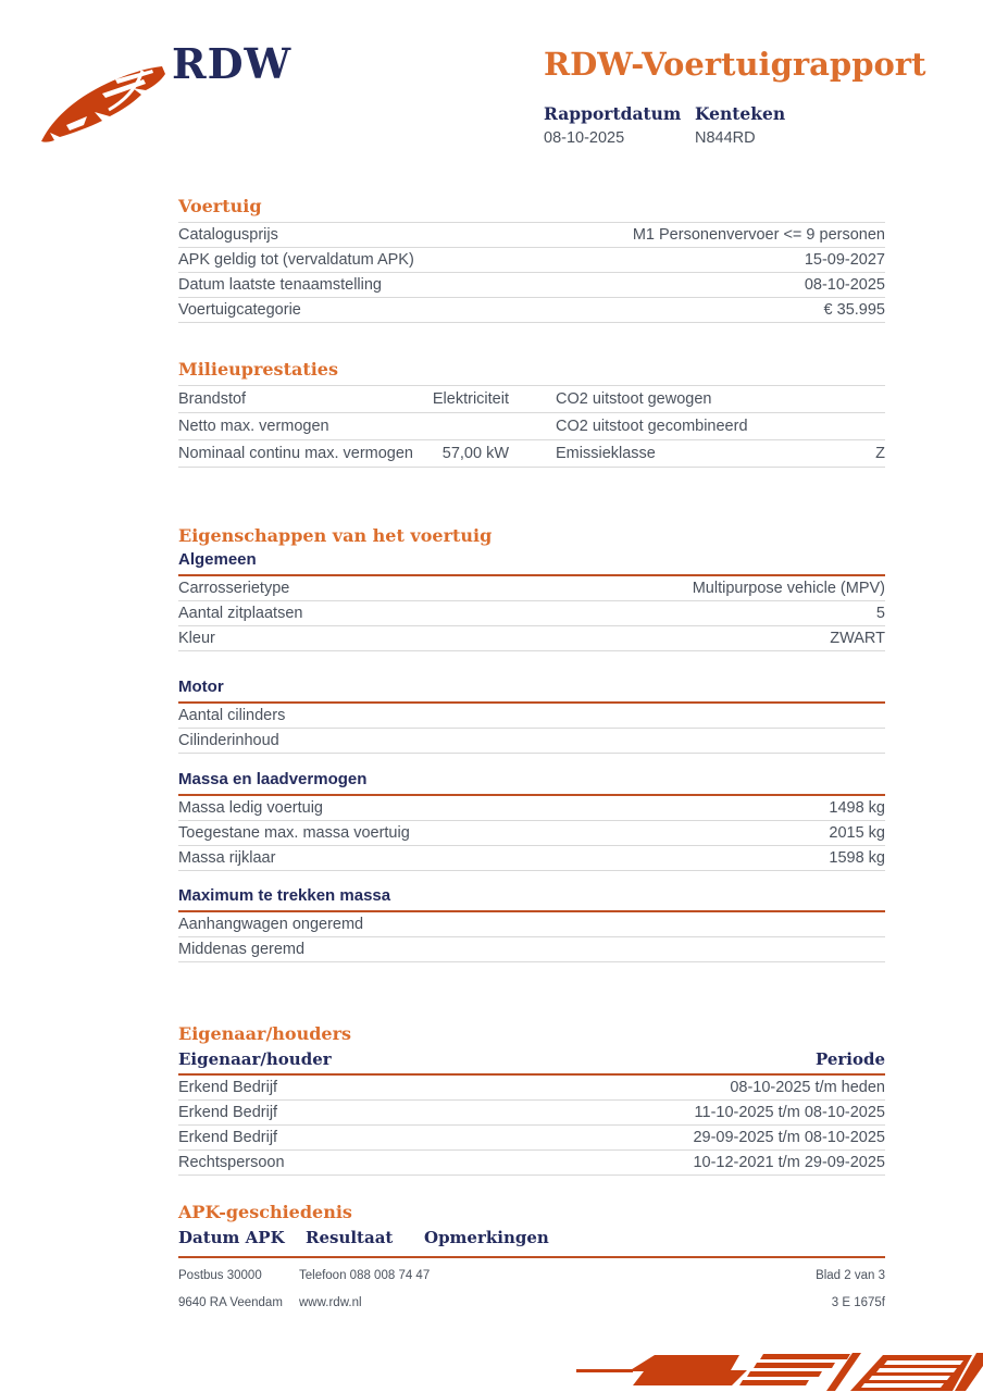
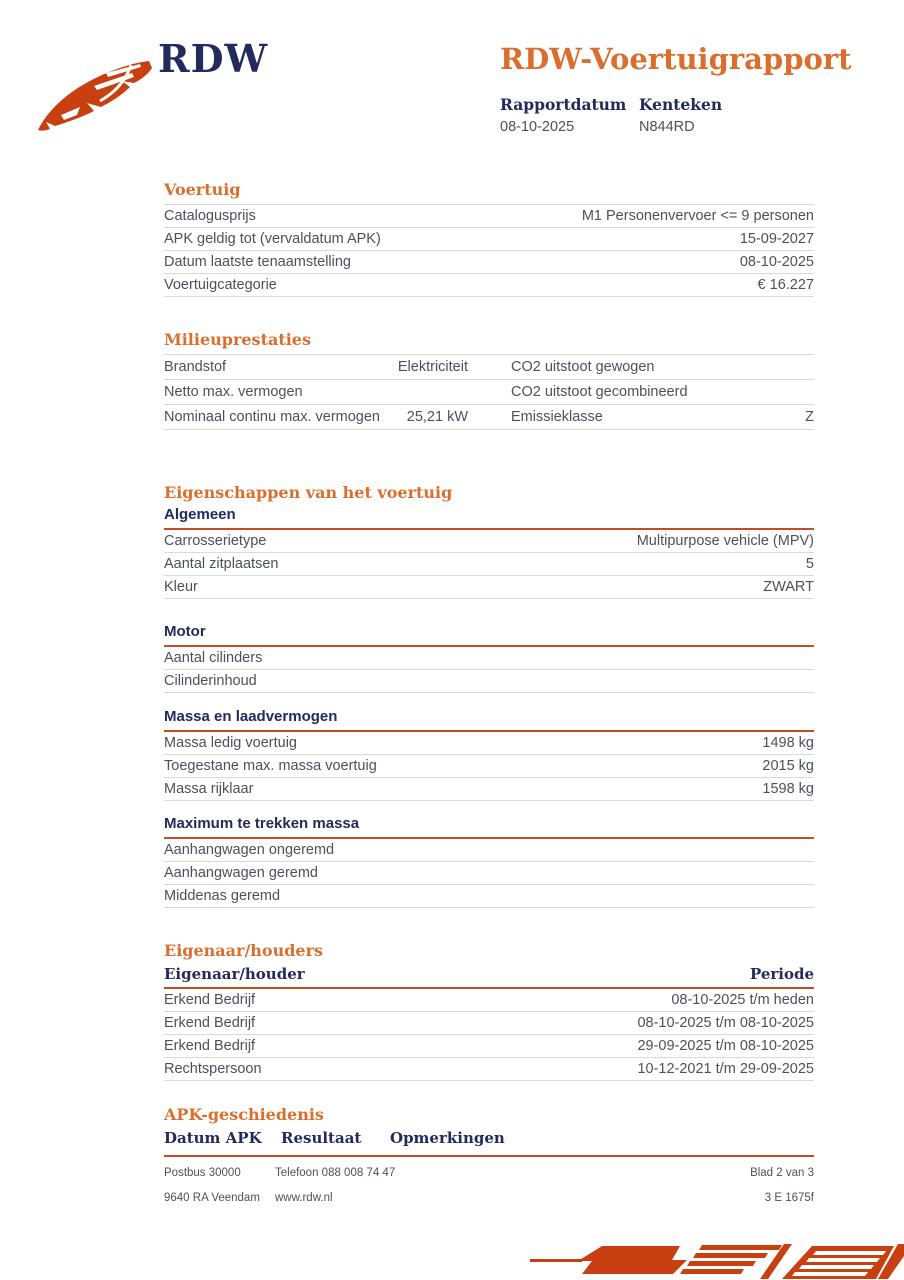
  RDW
  RDW-Voertuigrapport
  Rapportdatum
  08-10-2025
  Kenteken
  N844RD
  Voertuig
  Catalogusprijs
  M1 Personenvervoer <= 9 personen
  APK geldig tot (vervaldatum APK)
  15-09-2027
  Datum laatste tenaamstelling
  08-10-2025
  Voertuigcategorie
- € 35.995
+ € 16.227
  Milieuprestaties
  Brandstof
  Elektriciteit
  CO2 uitstoot gewogen
  Netto max. vermogen
  CO2 uitstoot gecombineerd
  Nominaal continu max. vermogen
- 57,00 kW
+ 25,21 kW
  Emissieklasse
  Z
  Eigenschappen van het voertuig
  Algemeen
  Carrosserietype
  Multipurpose vehicle (MPV)
  Aantal zitplaatsen
  5
  Kleur
  ZWART
  Motor
  Aantal cilinders
  Cilinderinhoud
  Massa en laadvermogen
  Massa ledig voertuig
  1498 kg
  Toegestane max. massa voertuig
  2015 kg
  Massa rijklaar
  1598 kg
  Maximum te trekken massa
  Aanhangwagen ongeremd
+ Aanhangwagen geremd
  Middenas geremd
  Eigenaar/houders
  Eigenaar/houder
  Periode
  Erkend Bedrijf
  08-10-2025 t/m heden
  Erkend Bedrijf
- 11-10-2025 t/m 08-10-2025
+ 08-10-2025 t/m 08-10-2025
  Erkend Bedrijf
  29-09-2025 t/m 08-10-2025
  Rechtspersoon
  10-12-2021 t/m 29-09-2025
  APK-geschiedenis
  Datum APK
  Resultaat
  Opmerkingen
  Postbus 30000
  Telefoon 088 008 74 47
  Blad 2 van 3
  9640 RA Veendam
  www.rdw.nl
  3 E 1675f
